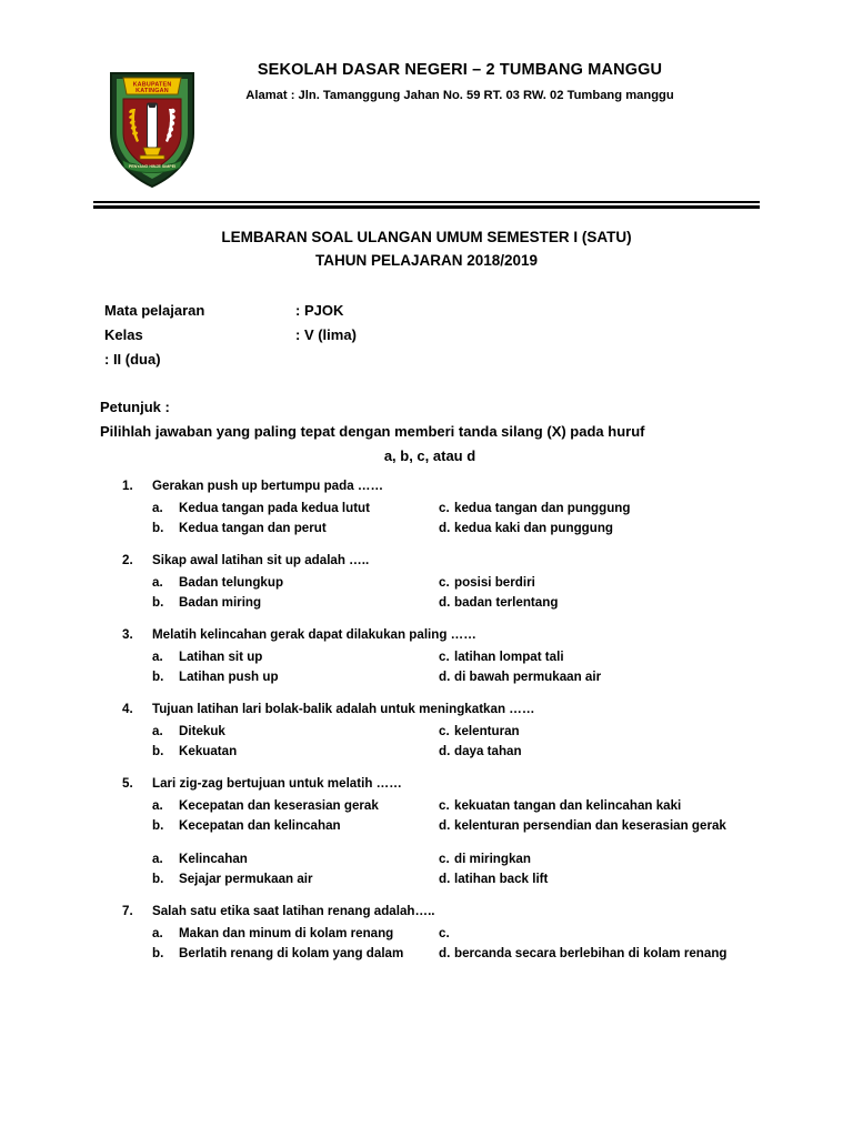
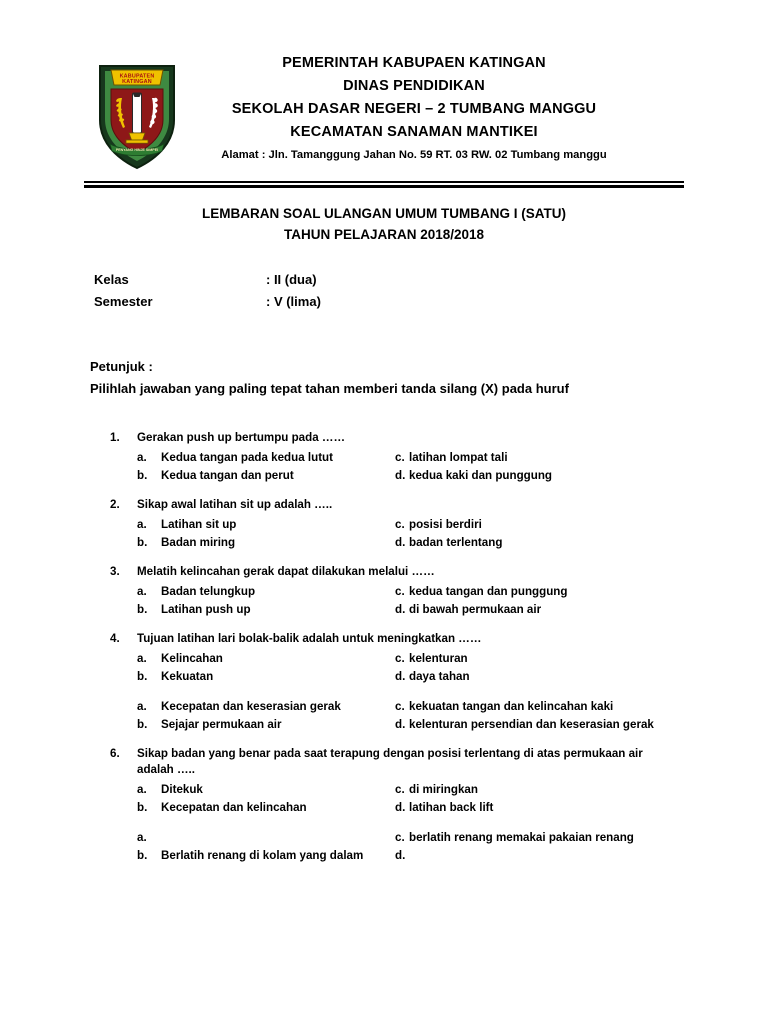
+ PEMERINTAH KABUPAEN KATINGAN
+ DINAS PENDIDIKAN
  SEKOLAH DASAR NEGERI – 2 TUMBANG MANGGU
+ KECAMATAN SANAMAN MANTIKEI
  Alamat : Jln. Tamanggung Jahan No. 59 RT. 03 RW. 02 Tumbang manggu
- LEMBARAN SOAL ULANGAN UMUM SEMESTER I (SATU)
+ LEMBARAN SOAL ULANGAN UMUM TUMBANG I (SATU)
- TAHUN PELAJARAN 2018/2019
+ TAHUN PELAJARAN 2018/2018
- Mata pelajaran
- : PJOK
  Kelas
- : V (lima)
+ : II (dua)
+ Semester
- : II (dua)
+ : V (lima)
  Petunjuk :
- Pilihlah jawaban yang paling tepat dengan memberi tanda silang (X) pada huruf
+ Pilihlah jawaban yang paling tepat tahan memberi tanda silang (X) pada huruf
- a, b, c, atau d
  1.
  Gerakan push up bertumpu pada ……
  a.
  Kedua tangan pada kedua lutut
  c.
- kedua tangan dan punggung
+ latihan lompat tali
  b.
  Kedua tangan dan perut
  d.
  kedua kaki dan punggung
  2.
  Sikap awal latihan sit up adalah …..
  a.
- Badan telungkup
+ Latihan sit up
  c.
  posisi berdiri
  b.
  Badan miring
  d.
  badan terlentang
  3.
- Melatih kelincahan gerak dapat dilakukan paling ……
+ Melatih kelincahan gerak dapat dilakukan melalui ……
  a.
- Latihan sit up
+ Badan telungkup
  c.
- latihan lompat tali
+ kedua tangan dan punggung
  b.
  Latihan push up
  d.
  di bawah permukaan air
  4.
  Tujuan latihan lari bolak-balik adalah untuk meningkatkan ……
  a.
- Ditekuk
+ Kelincahan
  c.
  kelenturan
  b.
  Kekuatan
  d.
  daya tahan
- 5.
- Lari zig-zag bertujuan untuk melatih ……
  a.
  Kecepatan dan keserasian gerak
  c.
  kekuatan tangan dan kelincahan kaki
  b.
- Kecepatan dan kelincahan
+ Sejajar permukaan air
  d.
  kelenturan persendian dan keserasian gerak
+ 6.
+ Sikap badan yang benar pada saat terapung dengan posisi terlentang di atas permukaan air
+ adalah …..
  a.
- Kelincahan
+ Ditekuk
  c.
  di miringkan
  b.
- Sejajar permukaan air
+ Kecepatan dan kelincahan
  d.
  latihan back lift
- 7.
- Salah satu etika saat latihan renang adalah…..
  a.
- Makan dan minum di kolam renang
  c.
+ berlatih renang memakai pakaian renang
  b.
  Berlatih renang di kolam yang dalam
  d.
- bercanda secara berlebihan di kolam renang
